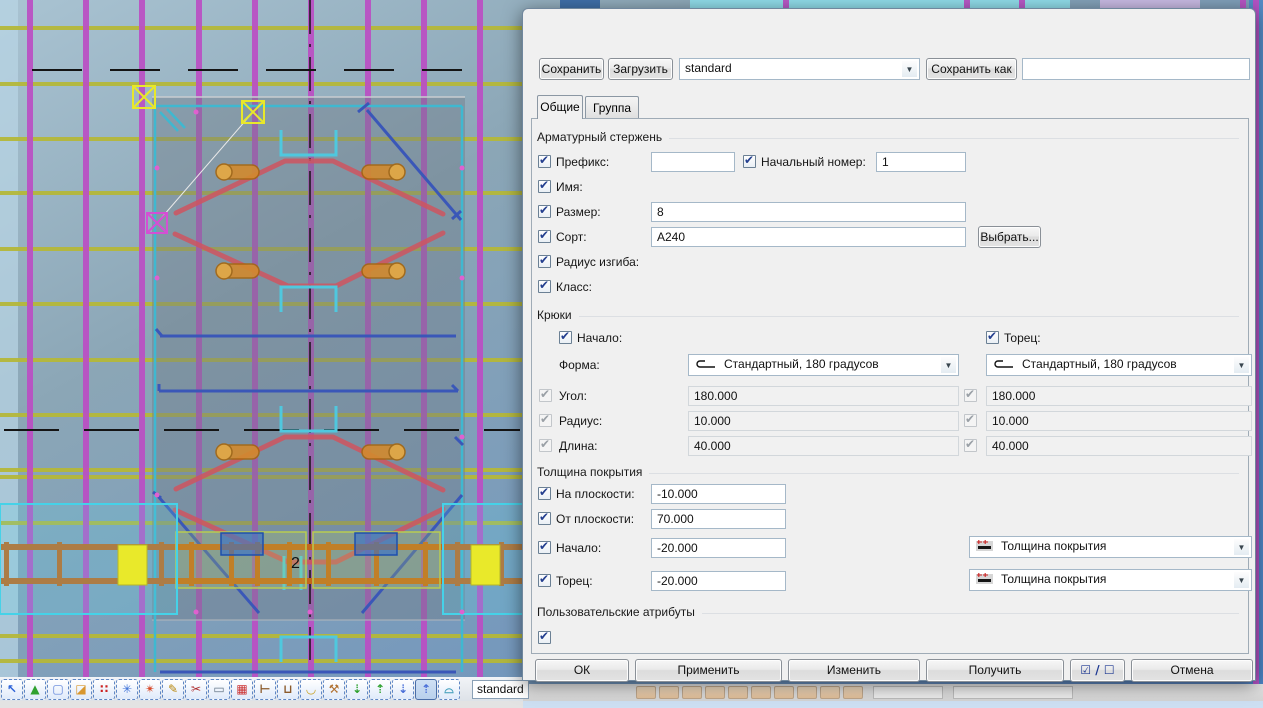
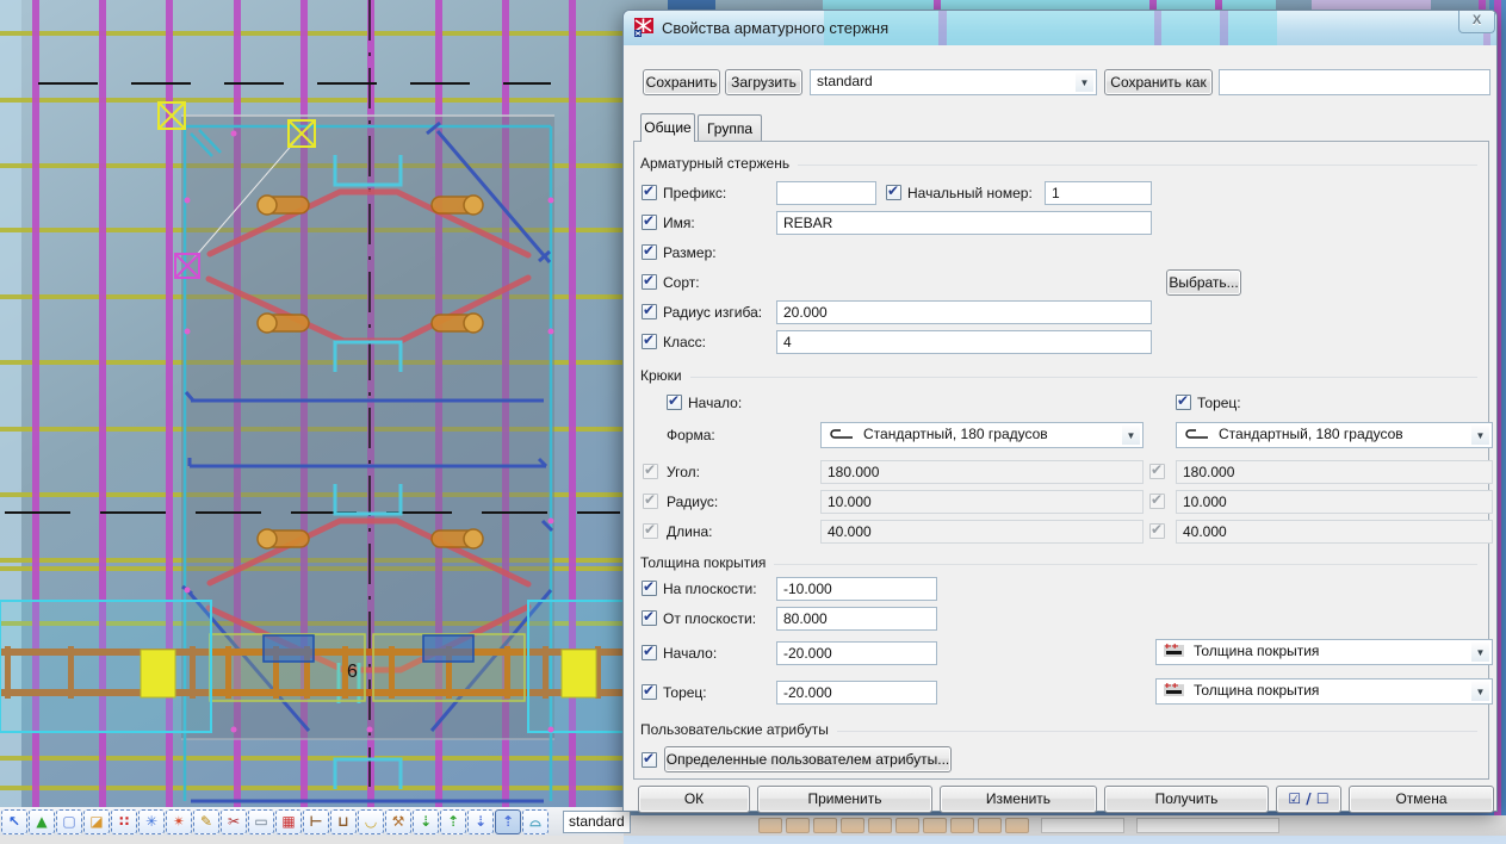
- 2
+ 6
  ↖
  ▲
  ▢
  ◪
  ∷
  ✳
  ✴
  ✎
  ✂
  ▭
  ▦
  ⊢
  ⊔
  ◡
  ⚒
  ⇣
  ⇡
  ⇣
  ⇡
  ⌓
  standard
+ Свойства арматурного стержня
+ X
  Сохранить
  Загрузить
  standard
  ▼
  Сохранить как
  Общие
  Группа
  Арматурный стержень
  Префикс:
  Начальный номер:
  1
  Имя:
+ REBAR
  Размер:
- 8
  Сорт:
- A240
  Выбрать...
  Радиус изгиба:
+ 20.000
  Класс:
+ 4
  Крюки
  Начало:
  Торец:
  Форма:
  Стандартный, 180 градусов
  ▼
  Стандартный, 180 градусов
  ▼
  Угол:
  180.000
  180.000
  Радиус:
  10.000
  10.000
  Длина:
  40.000
  40.000
  Толщина покрытия
  На плоскости:
  -10.000
  От плоскости:
- 70.000
+ 80.000
  Начало:
  -20.000
  Толщина покрытия
  ▼
  Торец:
  -20.000
  Толщина покрытия
  ▼
  Пользовательские атрибуты
+ Определенные пользователем атрибуты...
  ОК
  Применить
  Изменить
  Получить
  ☑ / ☐
  Отмена
